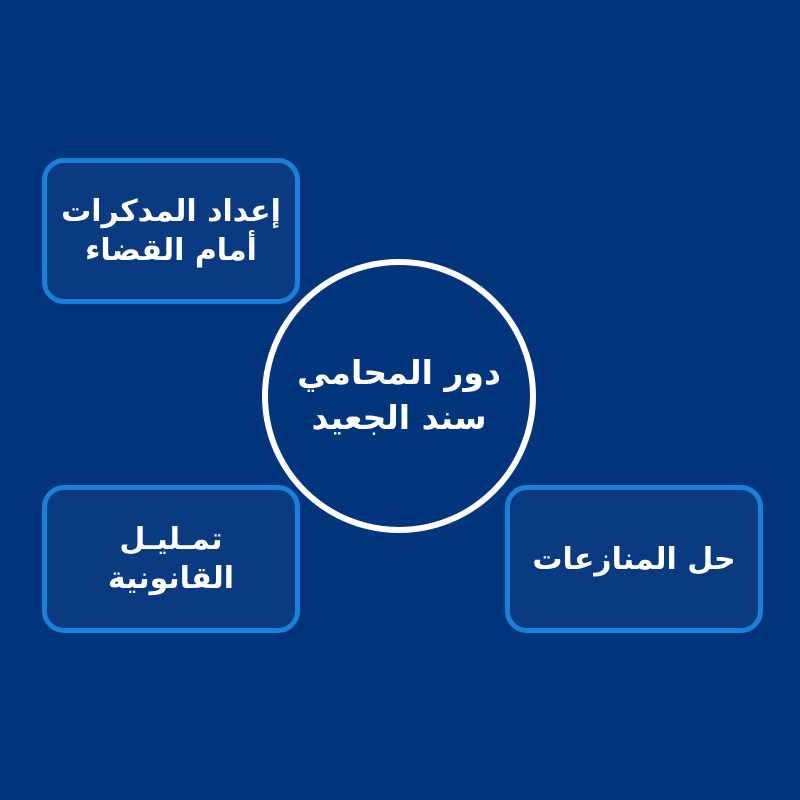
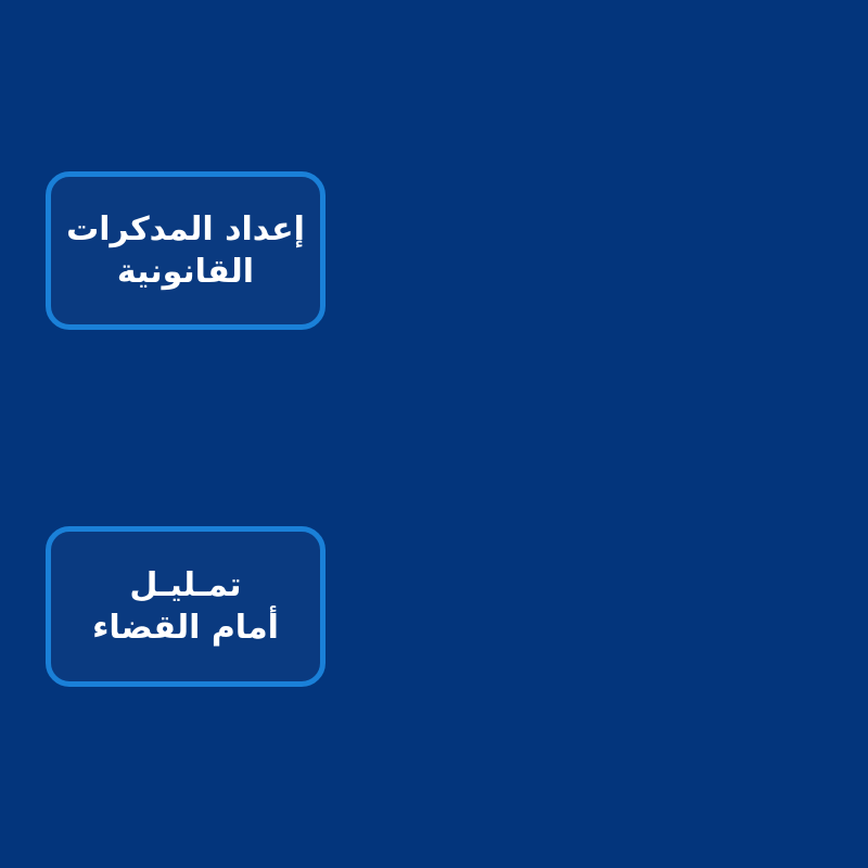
  إعداد المدكرات
- أمام القضاء
+ القانونية
  تمـليـل
- القانونية
+ أمام القضاء
- حل المنازعات
- دور المحامي
- سند الجعيد
